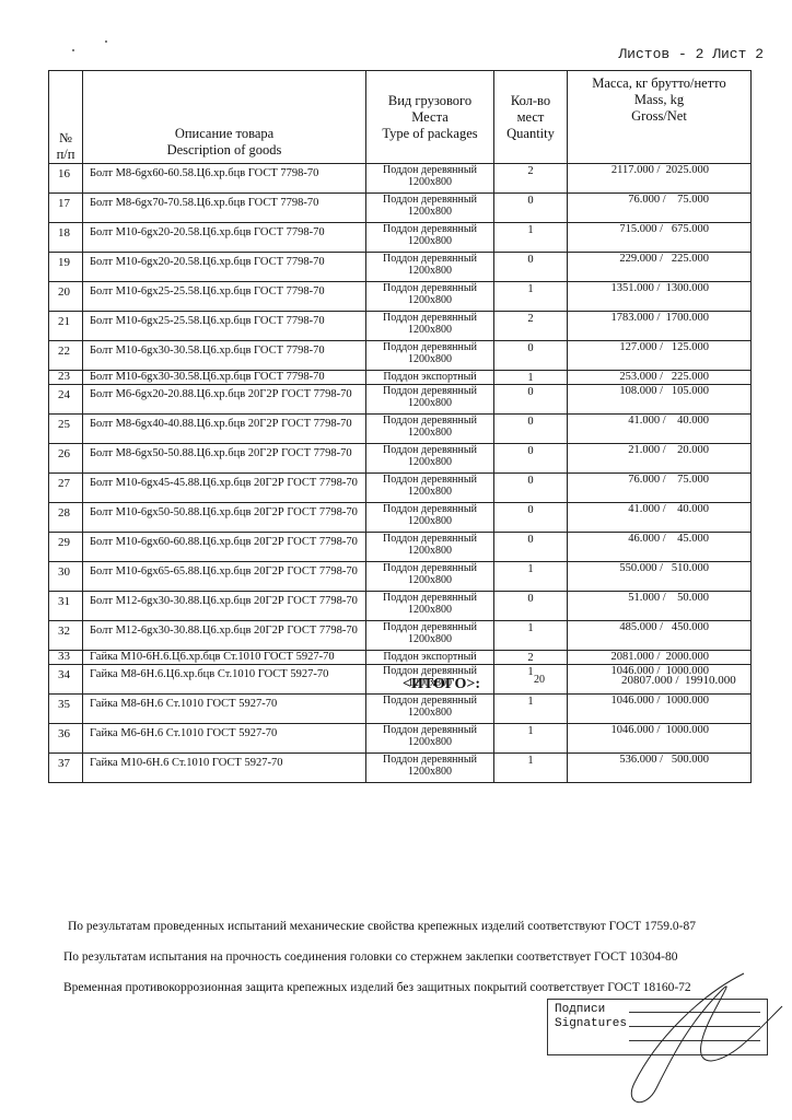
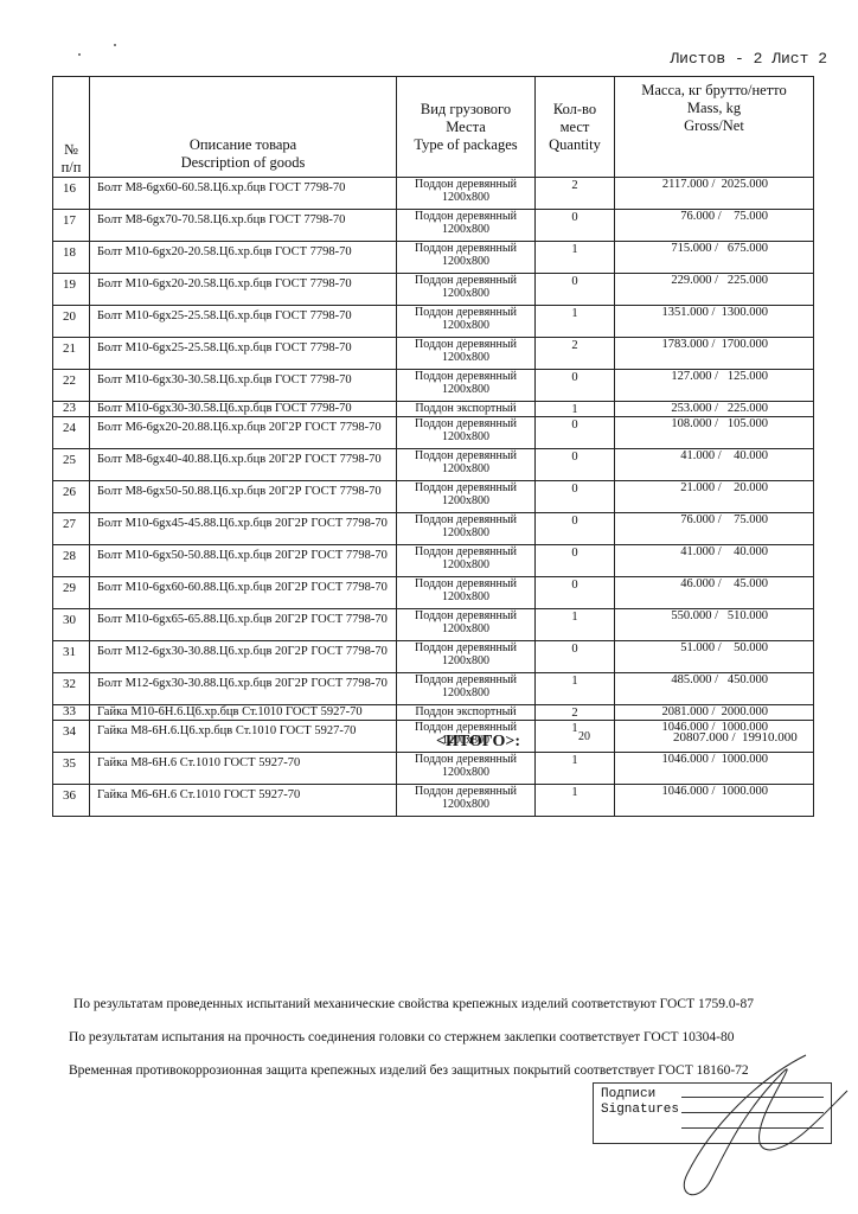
  Листов - 2 Лист 2
  № п/п	Описание товара Description of goods	Вид грузового Места Type of packages	Кол-во мест Quantity	Масса, кг брутто/нетто Mass, kg Gross/Net
  16	Болт М8-6gx60-60.58.Ц6.хр.бцв ГОСТ 7798-70	Поддон деревянный1200x800	2	2117.000 / 2025.000
  17	Болт М8-6gx70-70.58.Ц6.хр.бцв ГОСТ 7798-70	Поддон деревянный1200x800	0	76.000 / 75.000
  18	Болт М10-6gx20-20.58.Ц6.хр.бцв ГОСТ 7798-70	Поддон деревянный1200x800	1	715.000 / 675.000
  19	Болт М10-6gx20-20.58.Ц6.хр.бцв ГОСТ 7798-70	Поддон деревянный1200x800	0	229.000 / 225.000
  20	Болт М10-6gx25-25.58.Ц6.хр.бцв ГОСТ 7798-70	Поддон деревянный1200x800	1	1351.000 / 1300.000
  21	Болт М10-6gx25-25.58.Ц6.хр.бцв ГОСТ 7798-70	Поддон деревянный1200x800	2	1783.000 / 1700.000
  22	Болт М10-6gx30-30.58.Ц6.хр.бцв ГОСТ 7798-70	Поддон деревянный1200x800	0	127.000 / 125.000
  23	Болт М10-6gx30-30.58.Ц6.хр.бцв ГОСТ 7798-70	Поддон экспортный	1	253.000 / 225.000
  24	Болт М6-6gx20-20.88.Ц6.хр.бцв 20Г2Р ГОСТ 7798-70	Поддон деревянный1200x800	0	108.000 / 105.000
  25	Болт М8-6gx40-40.88.Ц6.хр.бцв 20Г2Р ГОСТ 7798-70	Поддон деревянный1200x800	0	41.000 / 40.000
  26	Болт М8-6gx50-50.88.Ц6.хр.бцв 20Г2Р ГОСТ 7798-70	Поддон деревянный1200x800	0	21.000 / 20.000
  27	Болт М10-6gx45-45.88.Ц6.хр.бцв 20Г2Р ГОСТ 7798-70	Поддон деревянный1200x800	0	76.000 / 75.000
  28	Болт М10-6gx50-50.88.Ц6.хр.бцв 20Г2Р ГОСТ 7798-70	Поддон деревянный1200x800	0	41.000 / 40.000
  29	Болт М10-6gx60-60.88.Ц6.хр.бцв 20Г2Р ГОСТ 7798-70	Поддон деревянный1200x800	0	46.000 / 45.000
  30	Болт М10-6gx65-65.88.Ц6.хр.бцв 20Г2Р ГОСТ 7798-70	Поддон деревянный1200x800	1	550.000 / 510.000
  31	Болт М12-6gx30-30.88.Ц6.хр.бцв 20Г2Р ГОСТ 7798-70	Поддон деревянный1200x800	0	51.000 / 50.000
  32	Болт М12-6gx30-30.88.Ц6.хр.бцв 20Г2Р ГОСТ 7798-70	Поддон деревянный1200x800	1	485.000 / 450.000
  33	Гайка М10-6Н.6.Ц6.хр.бцв Ст.1010 ГОСТ 5927-70	Поддон экспортный	2	2081.000 / 2000.000
  34	Гайка М8-6Н.6.Ц6.хр.бцв Ст.1010 ГОСТ 5927-70	Поддон деревянный1200x800	1	1046.000 / 1000.000
  35	Гайка М8-6Н.6 Ст.1010 ГОСТ 5927-70	Поддон деревянный1200x800	1	1046.000 / 1000.000
  36	Гайка М6-6Н.6 Ст.1010 ГОСТ 5927-70	Поддон деревянный1200x800	1	1046.000 / 1000.000
- 37	Гайка М10-6Н.6 Ст.1010 ГОСТ 5927-70	Поддон деревянный1200x800	1	536.000 / 500.000
  <ИТОГО>:
  20
  20807.000 / 19910.000
  По результатам проведенных испытаний механические свойства крепежных изделий соответствуют ГОСТ 1759.0-87
  По результатам испытания на прочность соединения головки со стержнем заклепки соответствует ГОСТ 10304-80
  Временная противокоррозионная защита крепежных изделий без защитных покрытий соответствует ГОСТ 18160-72
  Подписи
  Signatures
